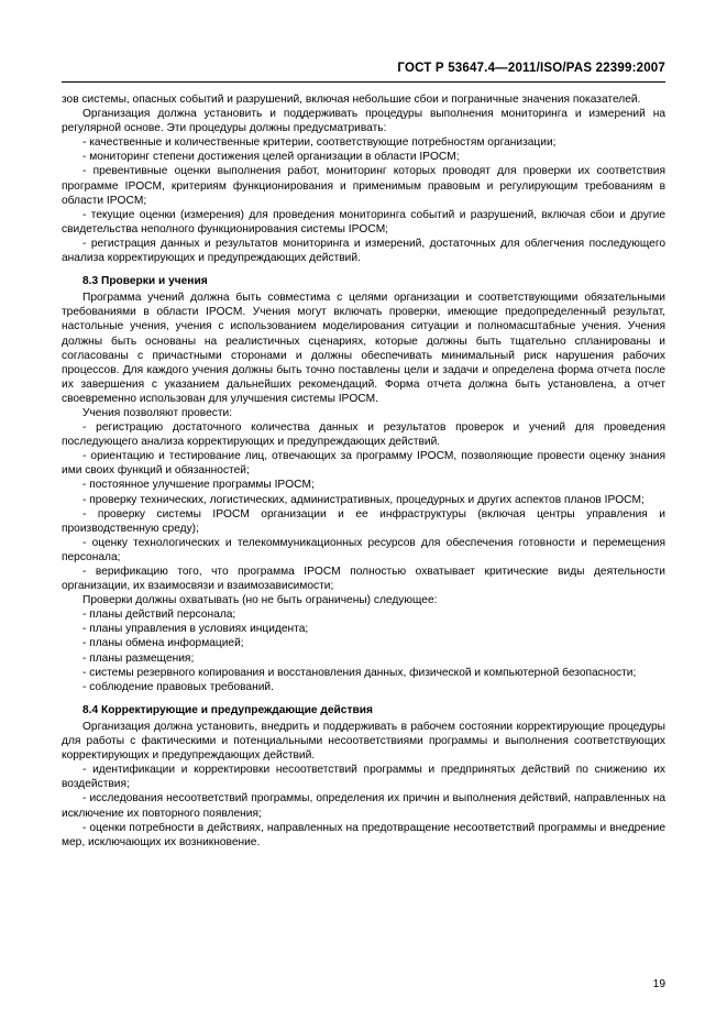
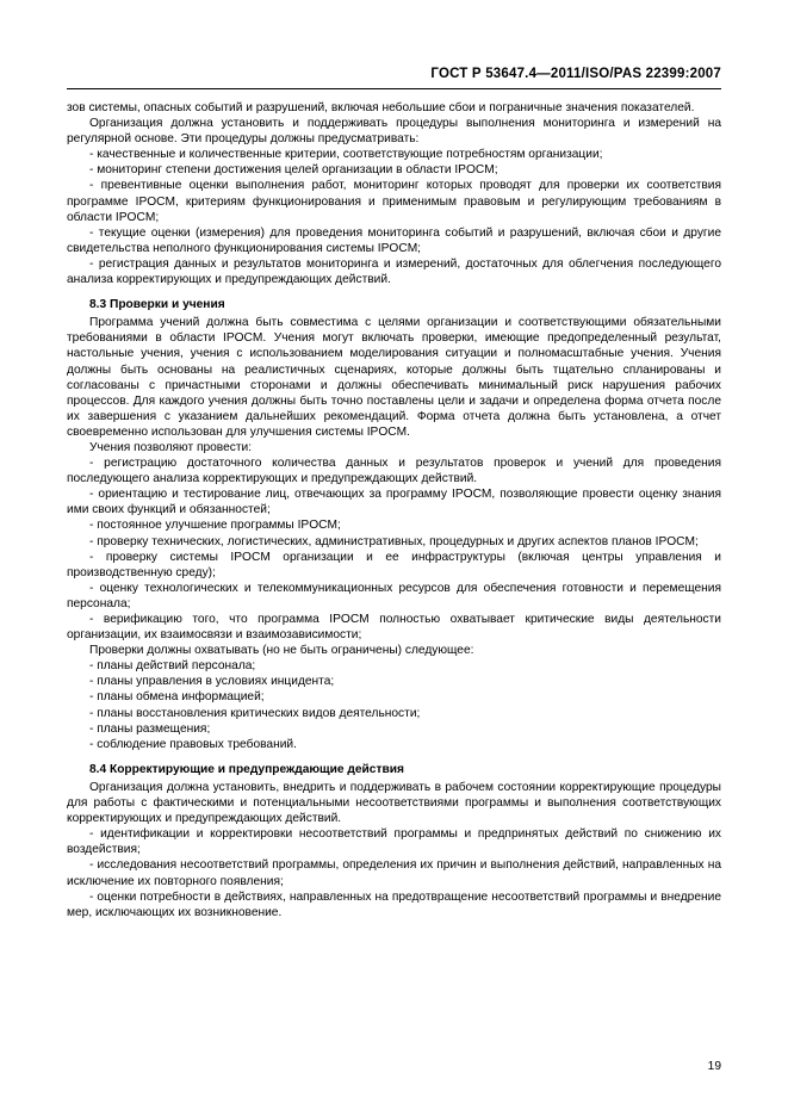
  ГОСТ Р 53647.4—2011/ISO/PAS 22399:2007
  зов системы, опасных событий и разрушений, включая небольшие сбои и пограничные значения показателей.
  Организация должна установить и поддерживать процедуры выполнения мониторинга и измерений на регулярной основе. Эти процедуры должны предусматривать:
  - качественные и количественные критерии, соответствующие потребностям организации;
  - мониторинг степени достижения целей организации в области IPOCM;
  - превентивные оценки выполнения работ, мониторинг которых проводят для проверки их соответствия программе IPOCM, критериям функционирования и применимым правовым и регулирующим требованиям в области IPOCM;
  - текущие оценки (измерения) для проведения мониторинга событий и разрушений, включая сбои и другие свидетельства неполного функционирования системы IPOCM;
  - регистрация данных и результатов мониторинга и измерений, достаточных для облегчения последующего анализа корректирующих и предупреждающих действий.
  8.3 Проверки и учения
  Программа учений должна быть совместима с целями организации и соответствующими обязательными требованиями в области IPOCM. Учения могут включать проверки, имеющие предопределенный результат, настольные учения, учения с использованием моделирования ситуации и полномасштабные учения. Учения должны быть основаны на реалистичных сценариях, которые должны быть тщательно спланированы и согласованы с причастными сторонами и должны обеспечивать минимальный риск нарушения рабочих процессов. Для каждого учения должны быть точно поставлены цели и задачи и определена форма отчета после их завершения с указанием дальнейших рекомендаций. Форма отчета должна быть установлена, а отчет своевременно использован для улучшения системы IPOCM.
  Учения позволяют провести:
  - регистрацию достаточного количества данных и результатов проверок и учений для проведения последующего анализа корректирующих и предупреждающих действий.
  - ориентацию и тестирование лиц, отвечающих за программу IPOCM, позволяющие провести оценку знания ими своих функций и обязанностей;
  - постоянное улучшение программы IPOCM;
  - проверку технических, логистических, административных, процедурных и других аспектов планов IPOCM;
  - проверку системы IPOCM организации и ее инфраструктуры (включая центры управления и производственную среду);
  - оценку технологических и телекоммуникационных ресурсов для обеспечения готовности и перемещения персонала;
  - верификацию того, что программа IPOCM полностью охватывает критические виды деятельности организации, их взаимосвязи и взаимозависимости;
  Проверки должны охватывать (но не быть ограничены) следующее:
  - планы действий персонала;
  - планы управления в условиях инцидента;
  - планы обмена информацией;
+ - планы восстановления критических видов деятельности;
  - планы размещения;
- - системы резервного копирования и восстановления данных, физической и компьютерной безопасности;
  - соблюдение правовых требований.
  8.4 Корректирующие и предупреждающие действия
  Организация должна установить, внедрить и поддерживать в рабочем состоянии корректирующие процедуры для работы с фактическими и потенциальными несоответствиями программы и выполнения соответствующих корректирующих и предупреждающих действий.
  - идентификации и корректировки несоответствий программы и предпринятых действий по снижению их воздействия;
  - исследования несоответствий программы, определения их причин и выполнения действий, направленных на исключение их повторного появления;
  - оценки потребности в действиях, направленных на предотвращение несоответствий программы и внедрение мер, исключающих их возникновение.
  19
